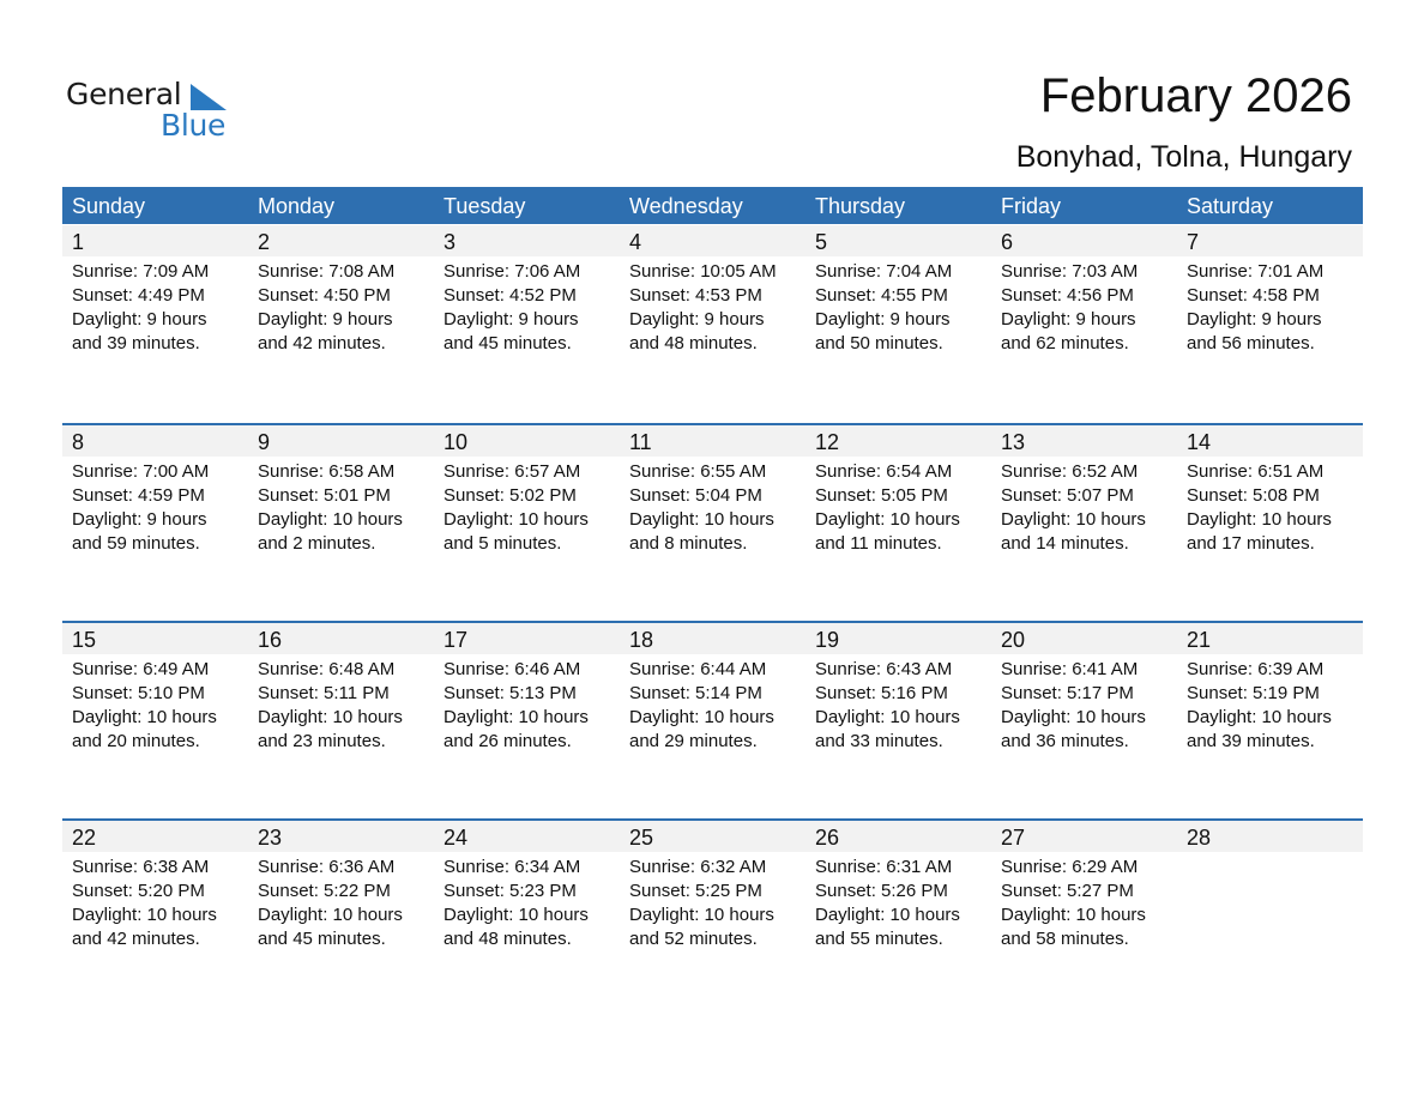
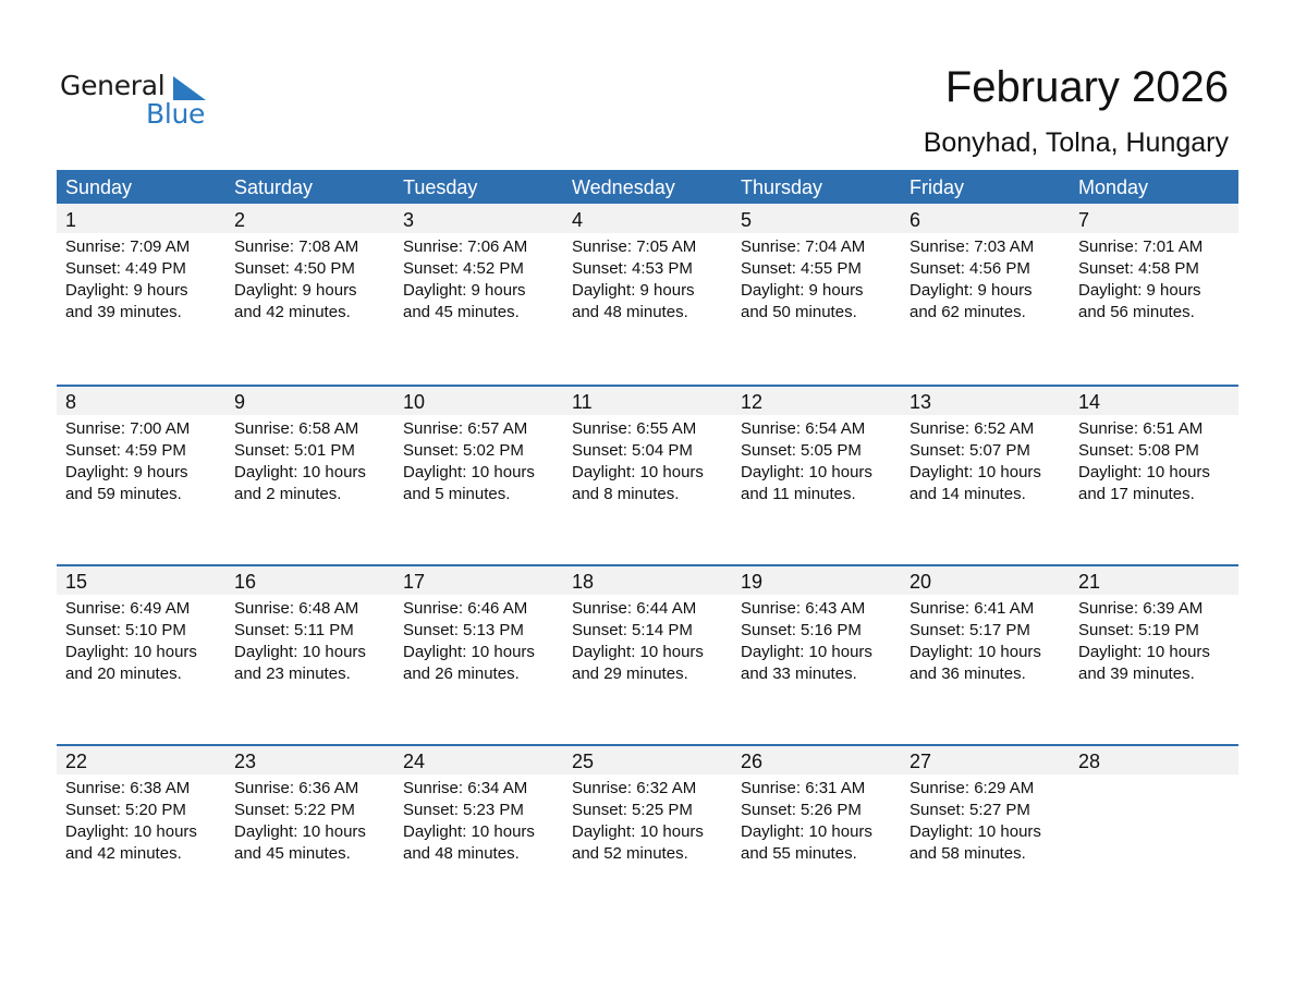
  General
  Blue
  February 2026
  Bonyhad, Tolna, Hungary
  Sunday
- Monday
+ Saturday
  Tuesday
  Wednesday
  Thursday
  Friday
- Saturday
+ Monday
  1
  Sunrise: 7:09 AM
  Sunset: 4:49 PM
  Daylight: 9 hours
  and 39 minutes.
  2
  Sunrise: 7:08 AM
  Sunset: 4:50 PM
  Daylight: 9 hours
  and 42 minutes.
  3
  Sunrise: 7:06 AM
  Sunset: 4:52 PM
  Daylight: 9 hours
  and 45 minutes.
  4
- Sunrise: 10:05 AM
+ Sunrise: 7:05 AM
  Sunset: 4:53 PM
  Daylight: 9 hours
  and 48 minutes.
  5
  Sunrise: 7:04 AM
  Sunset: 4:55 PM
  Daylight: 9 hours
  and 50 minutes.
  6
  Sunrise: 7:03 AM
  Sunset: 4:56 PM
  Daylight: 9 hours
  and 62 minutes.
  7
  Sunrise: 7:01 AM
  Sunset: 4:58 PM
  Daylight: 9 hours
  and 56 minutes.
  8
  Sunrise: 7:00 AM
  Sunset: 4:59 PM
  Daylight: 9 hours
  and 59 minutes.
  9
  Sunrise: 6:58 AM
  Sunset: 5:01 PM
  Daylight: 10 hours
  and 2 minutes.
  10
  Sunrise: 6:57 AM
  Sunset: 5:02 PM
  Daylight: 10 hours
  and 5 minutes.
  11
  Sunrise: 6:55 AM
  Sunset: 5:04 PM
  Daylight: 10 hours
  and 8 minutes.
  12
  Sunrise: 6:54 AM
  Sunset: 5:05 PM
  Daylight: 10 hours
  and 11 minutes.
  13
  Sunrise: 6:52 AM
  Sunset: 5:07 PM
  Daylight: 10 hours
  and 14 minutes.
  14
  Sunrise: 6:51 AM
  Sunset: 5:08 PM
  Daylight: 10 hours
  and 17 minutes.
  15
  Sunrise: 6:49 AM
  Sunset: 5:10 PM
  Daylight: 10 hours
  and 20 minutes.
  16
  Sunrise: 6:48 AM
  Sunset: 5:11 PM
  Daylight: 10 hours
  and 23 minutes.
  17
  Sunrise: 6:46 AM
  Sunset: 5:13 PM
  Daylight: 10 hours
  and 26 minutes.
  18
  Sunrise: 6:44 AM
  Sunset: 5:14 PM
  Daylight: 10 hours
  and 29 minutes.
  19
  Sunrise: 6:43 AM
  Sunset: 5:16 PM
  Daylight: 10 hours
  and 33 minutes.
  20
  Sunrise: 6:41 AM
  Sunset: 5:17 PM
  Daylight: 10 hours
  and 36 minutes.
  21
  Sunrise: 6:39 AM
  Sunset: 5:19 PM
  Daylight: 10 hours
  and 39 minutes.
  22
  Sunrise: 6:38 AM
  Sunset: 5:20 PM
  Daylight: 10 hours
  and 42 minutes.
  23
  Sunrise: 6:36 AM
  Sunset: 5:22 PM
  Daylight: 10 hours
  and 45 minutes.
  24
  Sunrise: 6:34 AM
  Sunset: 5:23 PM
  Daylight: 10 hours
  and 48 minutes.
  25
  Sunrise: 6:32 AM
  Sunset: 5:25 PM
  Daylight: 10 hours
  and 52 minutes.
  26
  Sunrise: 6:31 AM
  Sunset: 5:26 PM
  Daylight: 10 hours
  and 55 minutes.
  27
  Sunrise: 6:29 AM
  Sunset: 5:27 PM
  Daylight: 10 hours
  and 58 minutes.
  28
